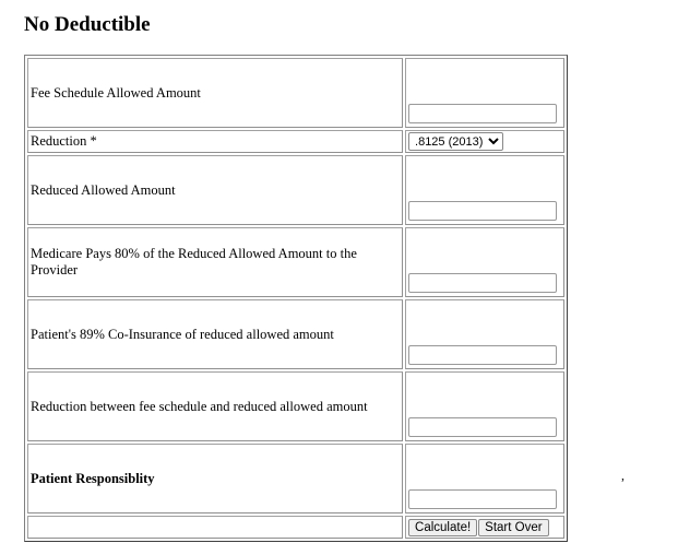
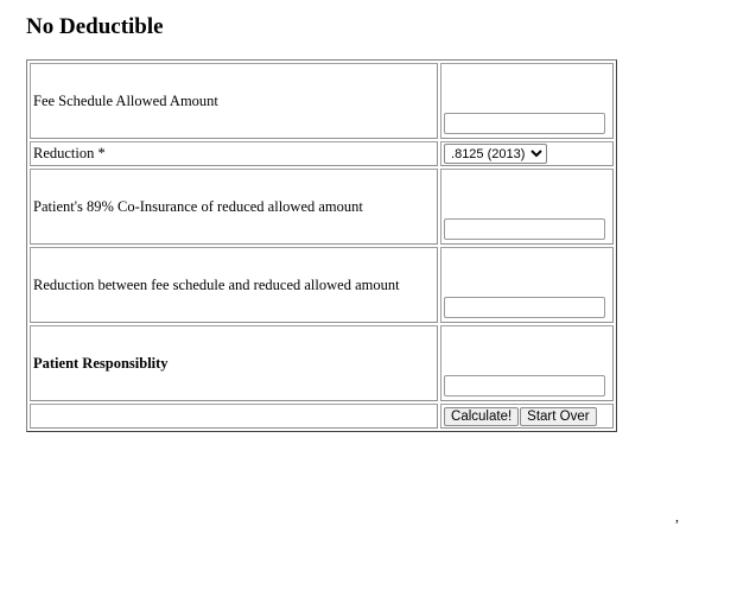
  No Deductible
  Fee Schedule Allowed Amount
  Reduction *	.8125 (2013)
- Reduced Allowed Amount
- Medicare Pays 80% of the Reduced Allowed Amount to the Provider
  Patient's 89% Co-Insurance of reduced allowed amount
  Reduction between fee schedule and reduced allowed amount
  Patient Responsiblity
  	Calculate! Start Over
  ,
